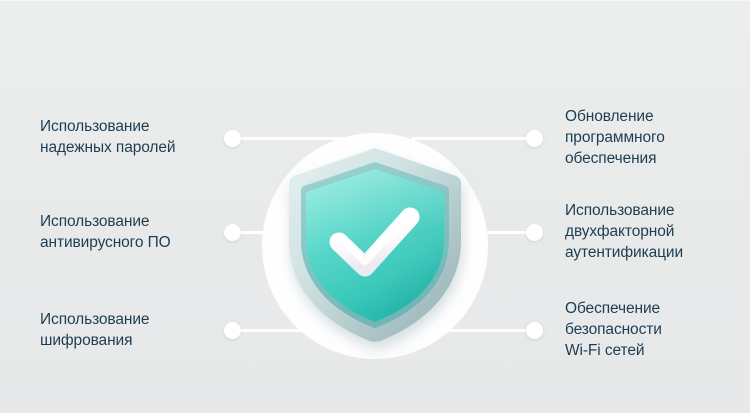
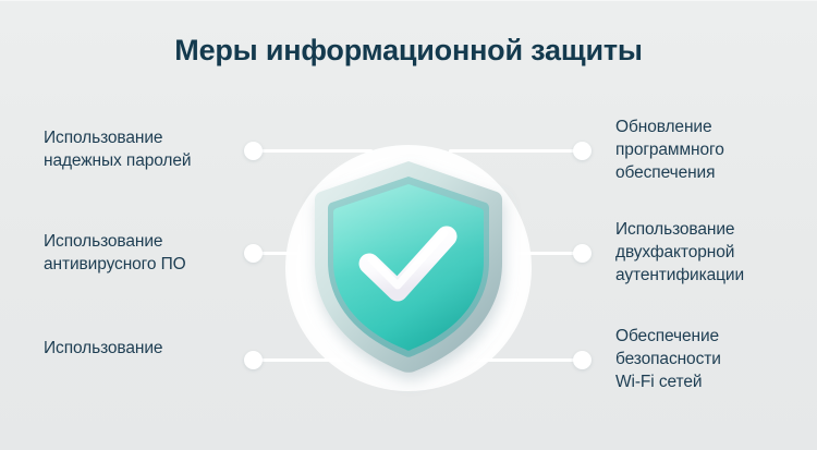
+ Меры информационной защиты
  Использование
  надежных паролей
  Использование
  антивирусного ПО
  Использование
- шифрования
  Обновление
  программного
  обеспечения
  Использование
  двухфакторной
  аутентификации
  Обеспечение
  безопасности
  Wi-Fi сетей
